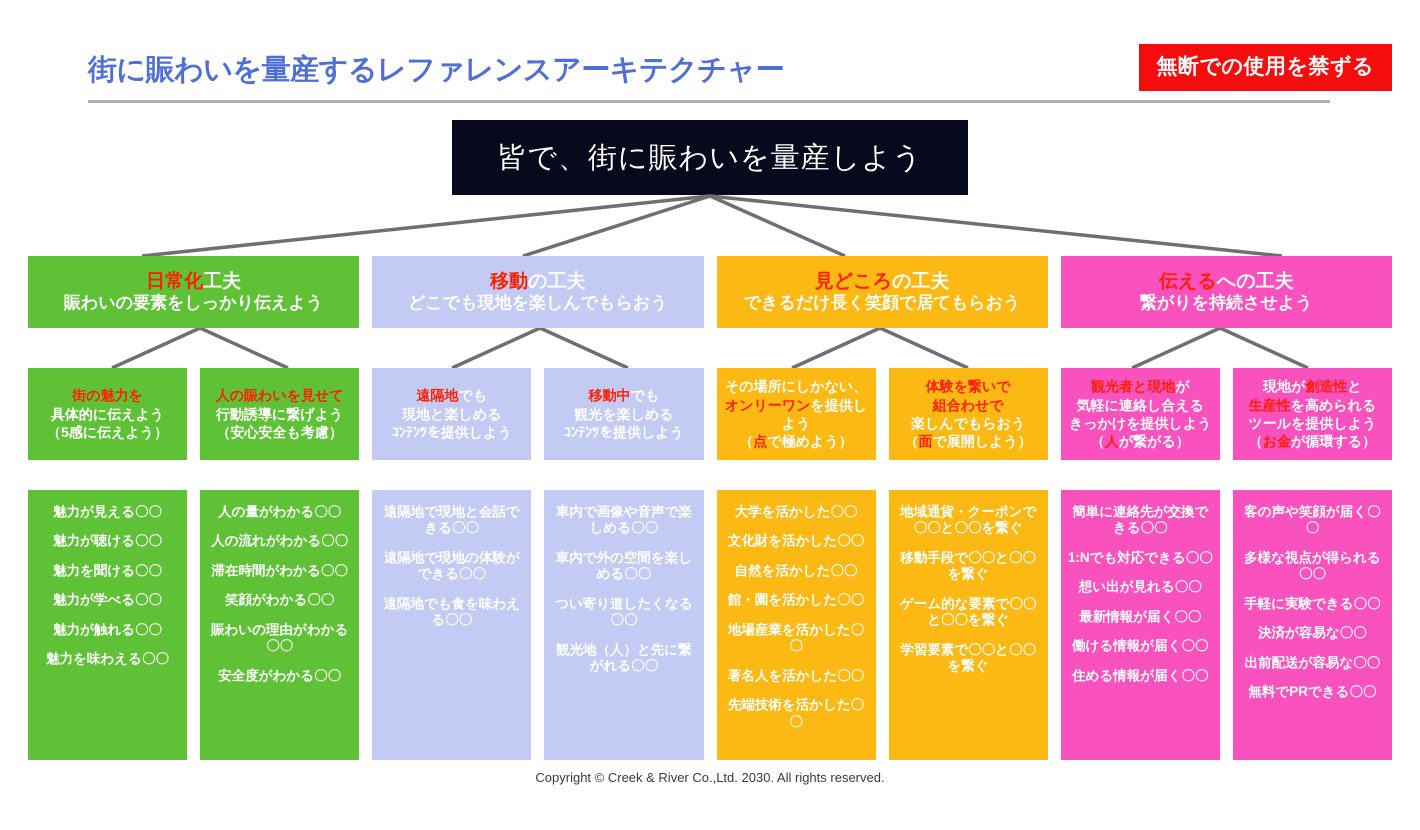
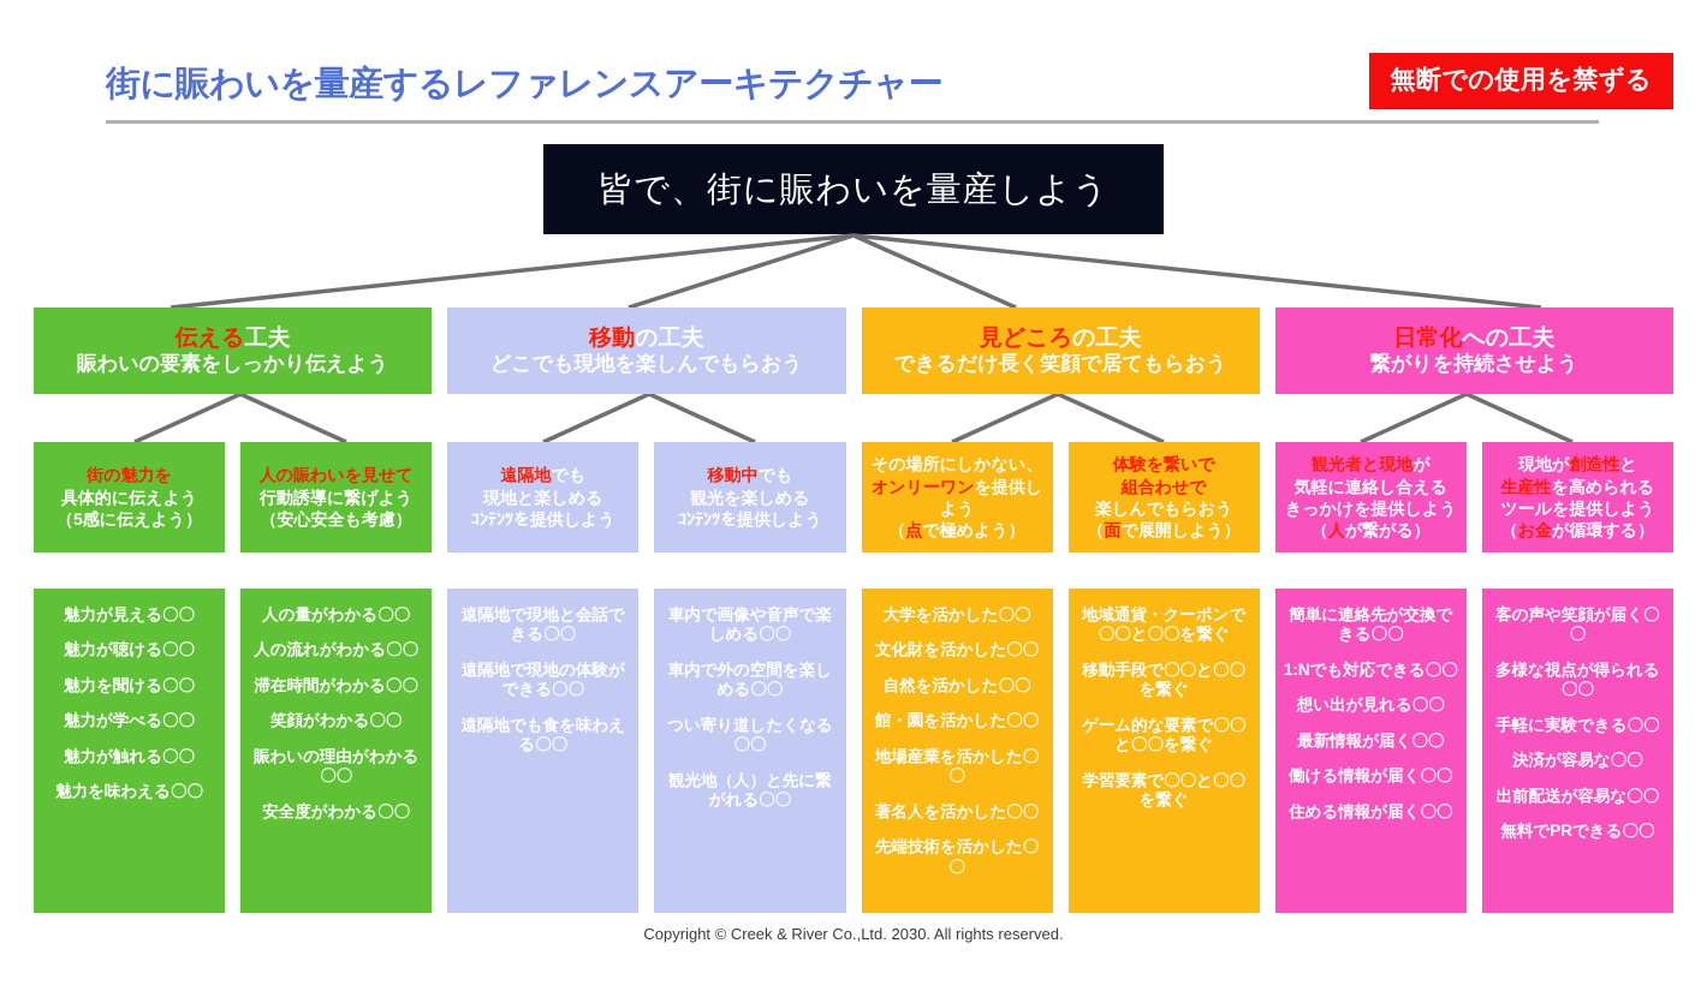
  街に賑わいを量産するレファレンスアーキテクチャー
  無断での使用を禁ずる
  皆で、街に賑わいを量産しよう
- 日常化工夫
+ 伝える工夫
  賑わいの要素をしっかり伝えよう
  移動の工夫
  どこでも現地を楽しんでもらおう
  見どころの工夫
  できるだけ長く笑顔で居てもらおう
- 伝えるへの工夫
+ 日常化への工夫
  繋がりを持続させよう
  街の魅力を
  具体的に伝えよう
  （5感に伝えよう）
  人の賑わいを見せて
  行動誘導に繋げよう
  （安心安全も考慮）
  遠隔地でも
  現地と楽しめる
  ｺﾝﾃﾝﾂを提供しよう
  移動中でも
  観光を楽しめる
  ｺﾝﾃﾝﾂを提供しよう
  その場所にしかない、
  オンリーワンを提供しよう
  （点で極めよう）
  体験を繋いで
  組合わせで
  楽しんでもらおう
  （面で展開しよう）
  観光者と現地が
  気軽に連絡し合える
  きっかけを提供しよう
  （人が繋がる）
  現地が創造性と
  生産性を高められる
  ツールを提供しよう
  （お金が循環する）
  魅力が見える〇〇
  魅力が聴ける〇〇
  魅力を聞ける〇〇
  魅力が学べる〇〇
  魅力が触れる〇〇
  魅力を味わえる〇〇
  人の量がわかる〇〇
  人の流れがわかる〇〇
  滞在時間がわかる〇〇
  笑顔がわかる〇〇
  賑わいの理由がわかる〇〇
  安全度がわかる〇〇
  遠隔地で現地と会話できる〇〇
  遠隔地で現地の体験ができる〇〇
  遠隔地でも食を味わえる〇〇
  車内で画像や音声で楽しめる〇〇
  車内で外の空間を楽しめる〇〇
  つい寄り道したくなる〇〇
  観光地（人）と先に繋がれる〇〇
  大学を活かした〇〇
  文化財を活かした〇〇
  自然を活かした〇〇
  館・園を活かした〇〇
  地場産業を活かした〇〇
  著名人を活かした〇〇
  先端技術を活かした〇〇
  地域通貨・クーポンで〇〇と〇〇を繋ぐ
  移動手段で〇〇と〇〇を繋ぐ
  ゲーム的な要素で〇〇と〇〇を繋ぐ
  学習要素で〇〇と〇〇を繋ぐ
  簡単に連絡先が交換できる〇〇
  1:Nでも対応できる〇〇
  想い出が見れる〇〇
  最新情報が届く〇〇
  働ける情報が届く〇〇
  住める情報が届く〇〇
  客の声や笑顔が届く〇〇
  多様な視点が得られる〇〇
  手軽に実験できる〇〇
  決済が容易な〇〇
  出前配送が容易な〇〇
  無料でPRできる〇〇
  Copyright © Creek & River Co.,Ltd. 2030. All rights reserved.
